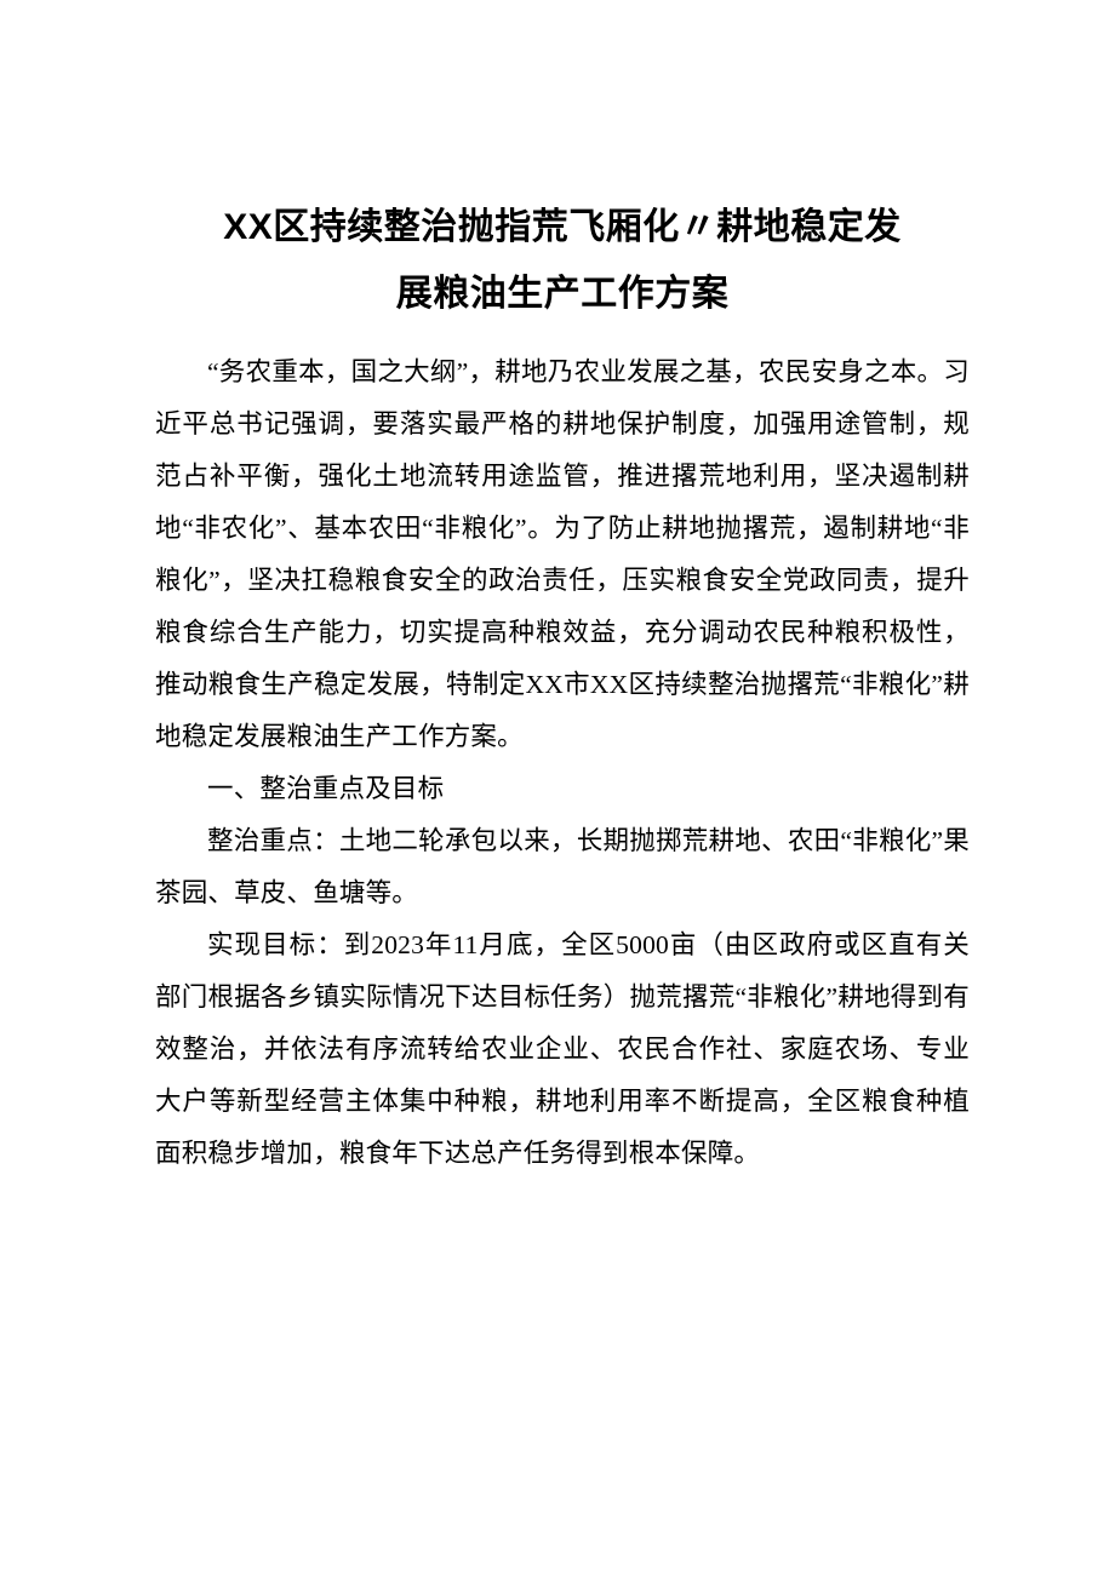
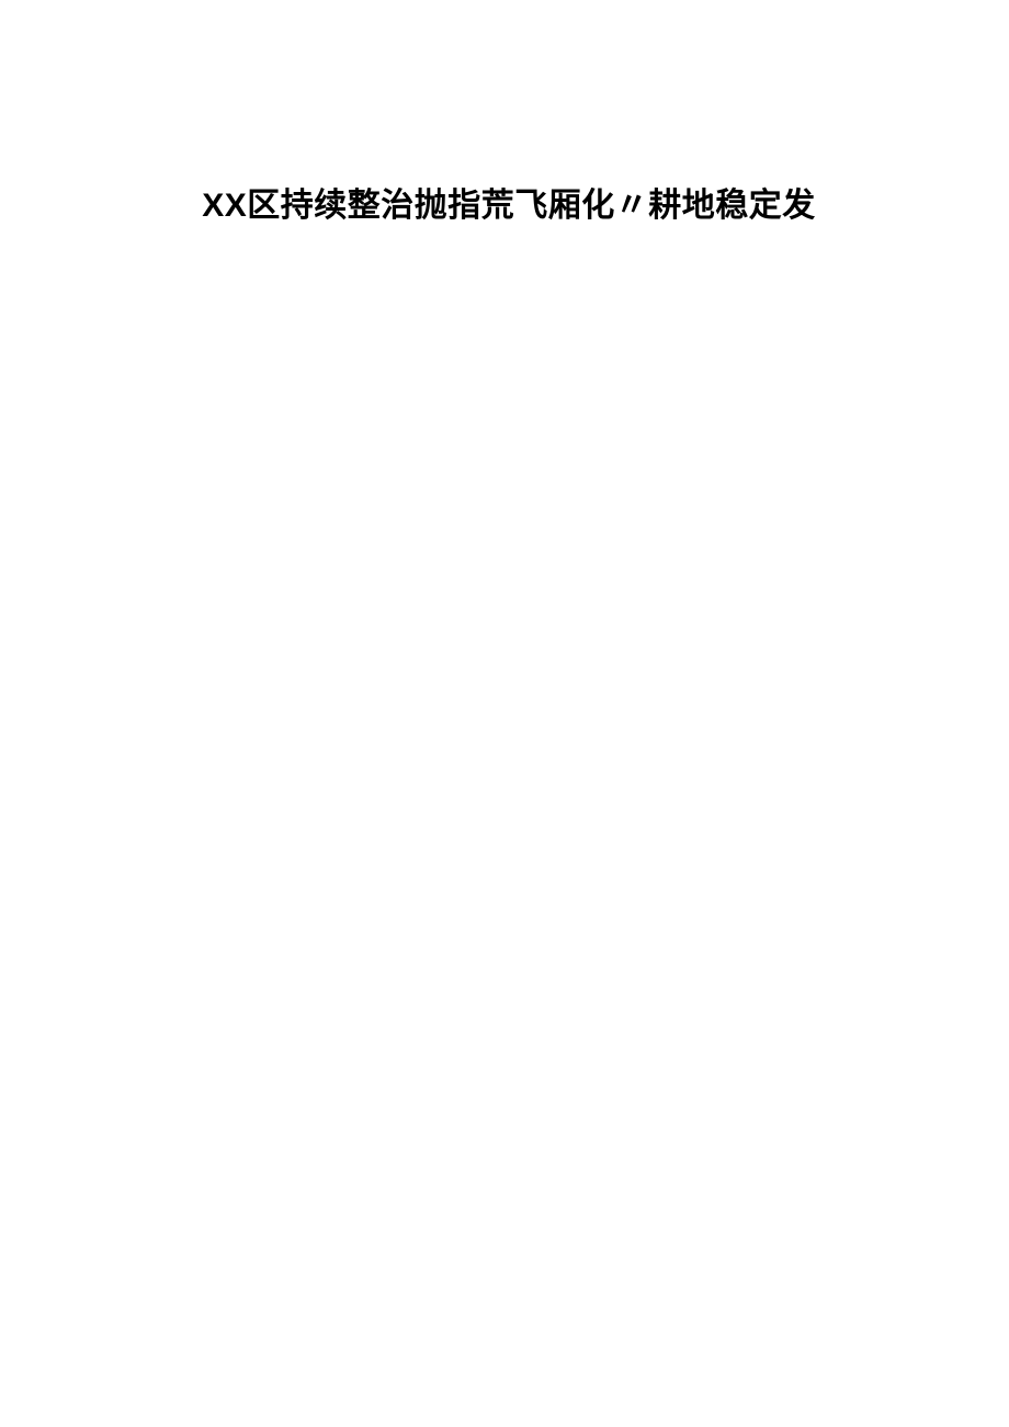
  XX区持续整治抛指荒飞厢化〃耕地稳定发
- 展粮油生产工作方案
- “务农重本，国之大纲”，耕地乃农业发展之基，农民安身之本。习近平总书记强调，要落实最严格的耕地保护制度，加强用途管制，规范占补平衡，强化土地流转用途监管，推进撂荒地利用，坚决遏制耕地“非农化”、基本农田“非粮化”。为了防止耕地抛撂荒，遏制耕地“非粮化”，坚决扛稳粮食安全的政治责任，压实粮食安全党政同责，提升粮食综合生产能力，切实提高种粮效益，充分调动农民种粮积极性，推动粮食生产稳定发展，特制定XX市XX区持续整治抛撂荒“非粮化”耕地稳定发展粮油生产工作方案。
- 一、整治重点及目标
- 整治重点：土地二轮承包以来，长期抛掷荒耕地、农田“非粮化”果茶园、草皮、鱼塘等。
- 实现目标：到2023年11月底，全区5000亩（由区政府或区直有关部门根据各乡镇实际情况下达目标任务）抛荒撂荒“非粮化”耕地得到有效整治，并依法有序流转给农业企业、农民合作社、家庭农场、专业大户等新型经营主体集中种粮，耕地利用率不断提高，全区粮食种植面积稳步增加，粮食年下达总产任务得到根本保障。
